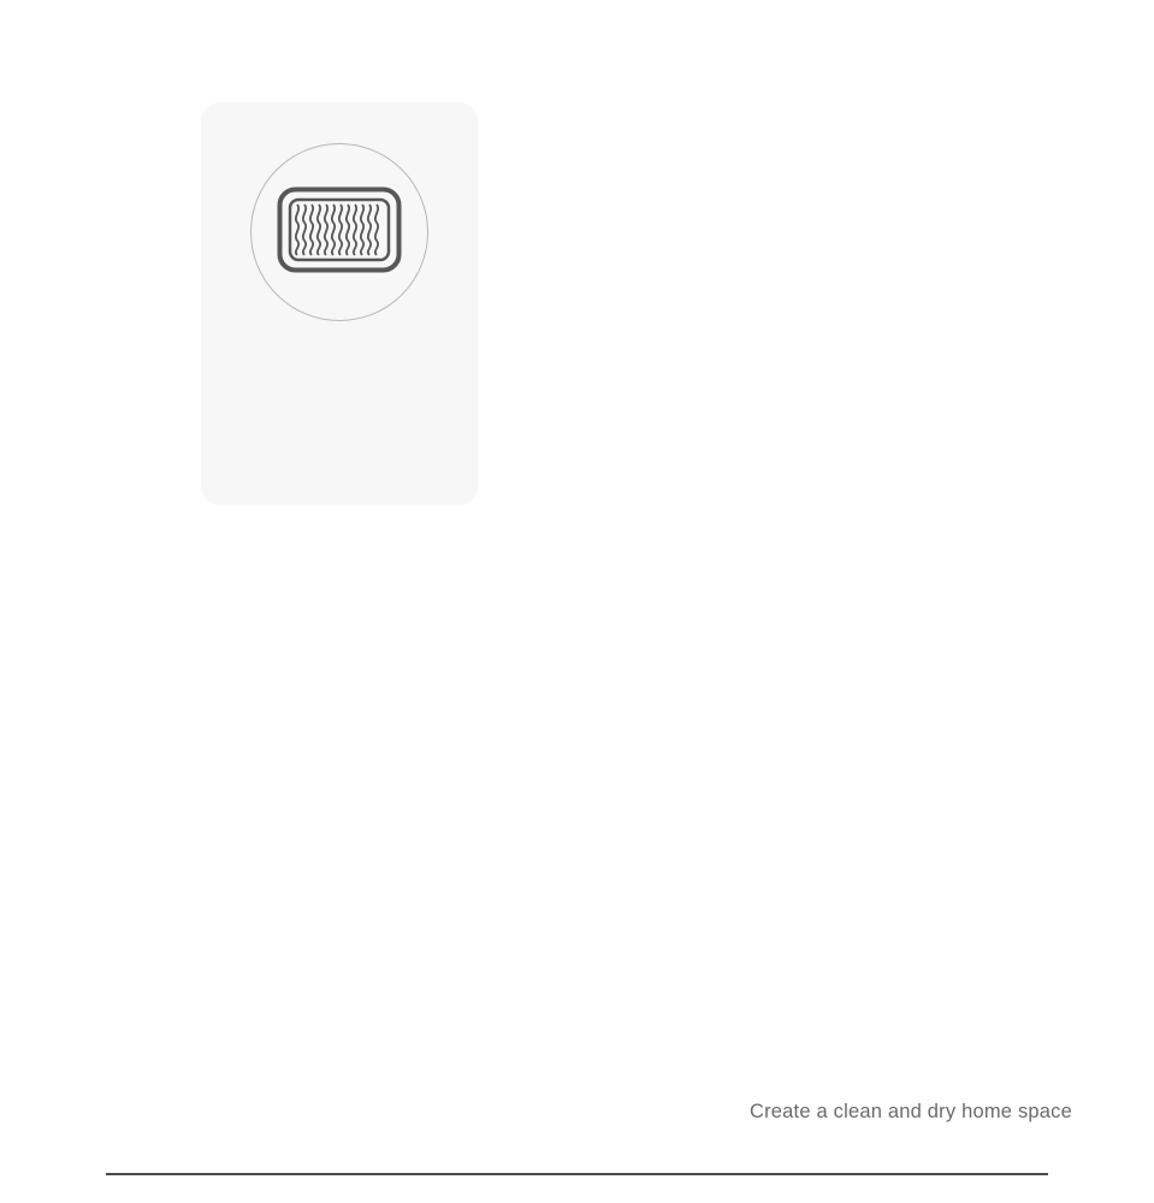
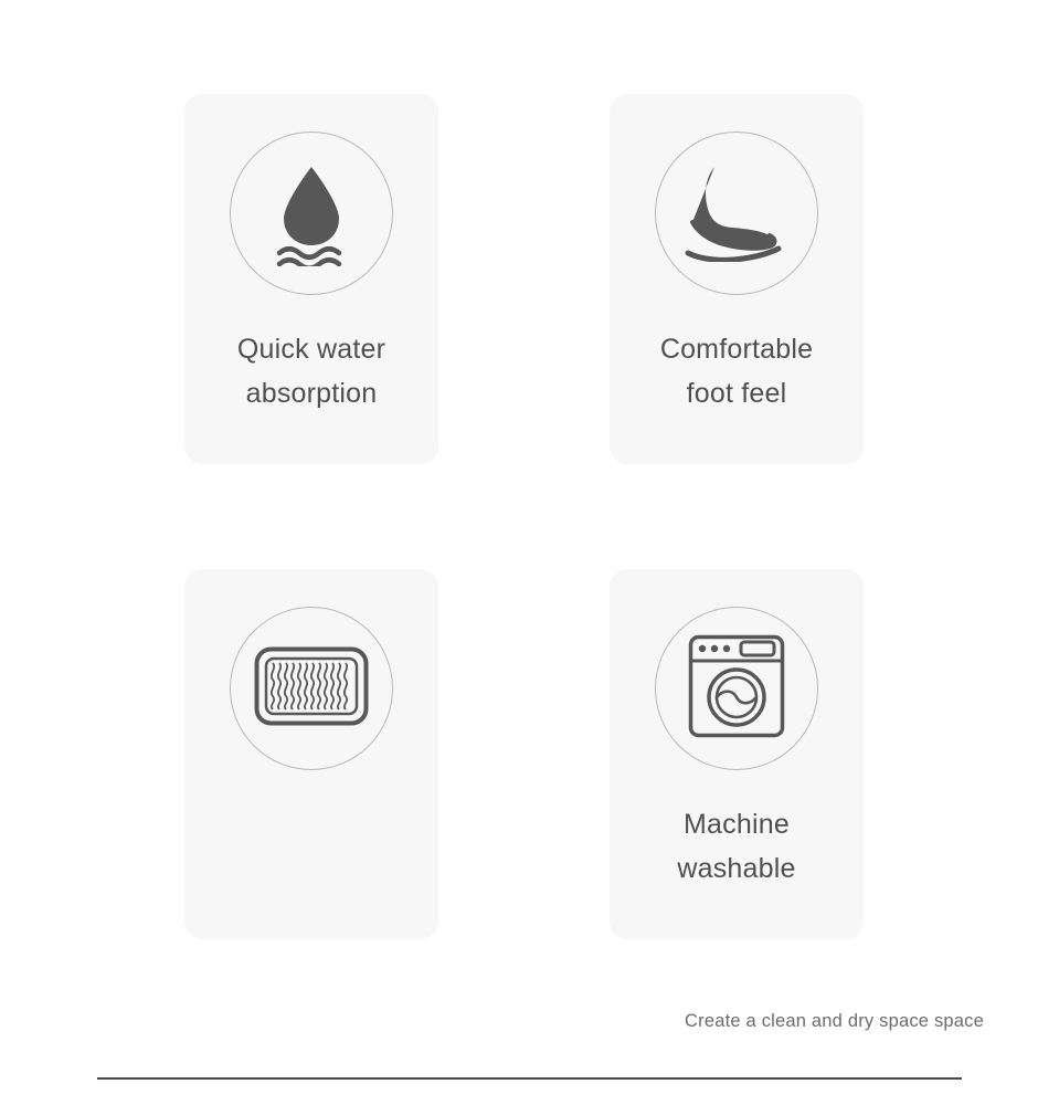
+ Quick water
+ absorption
+ Comfortable
+ foot feel
+ Machine
+ washable
- Create a clean and dry home space
+ Create a clean and dry space space
